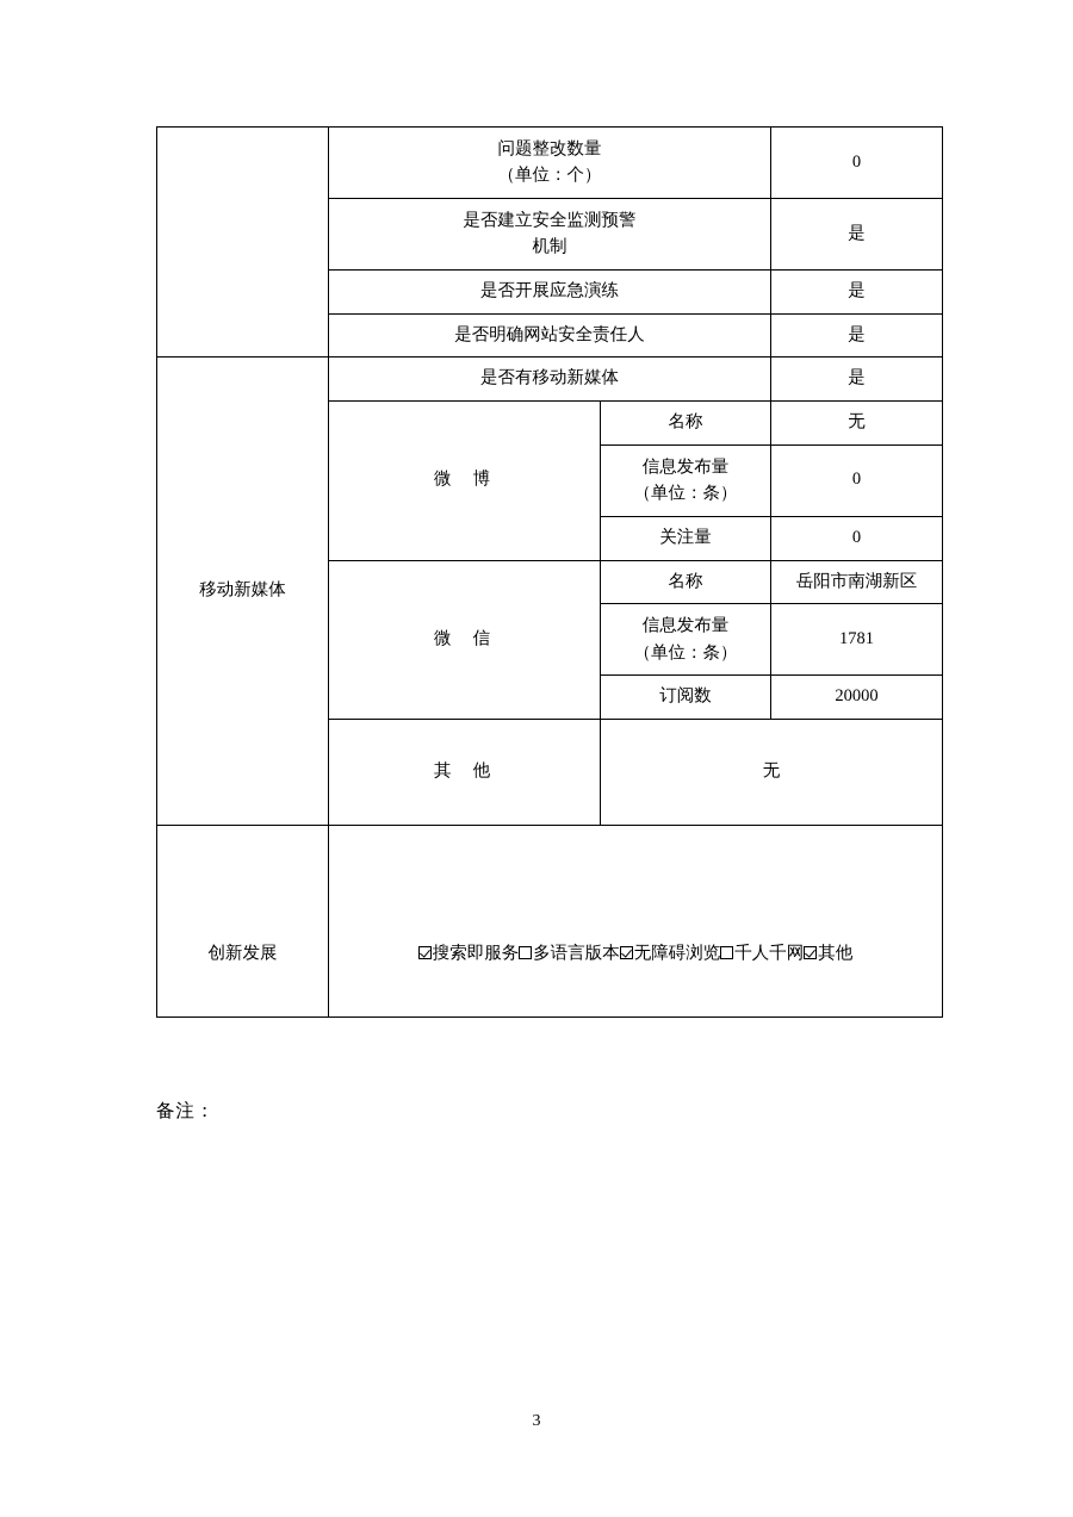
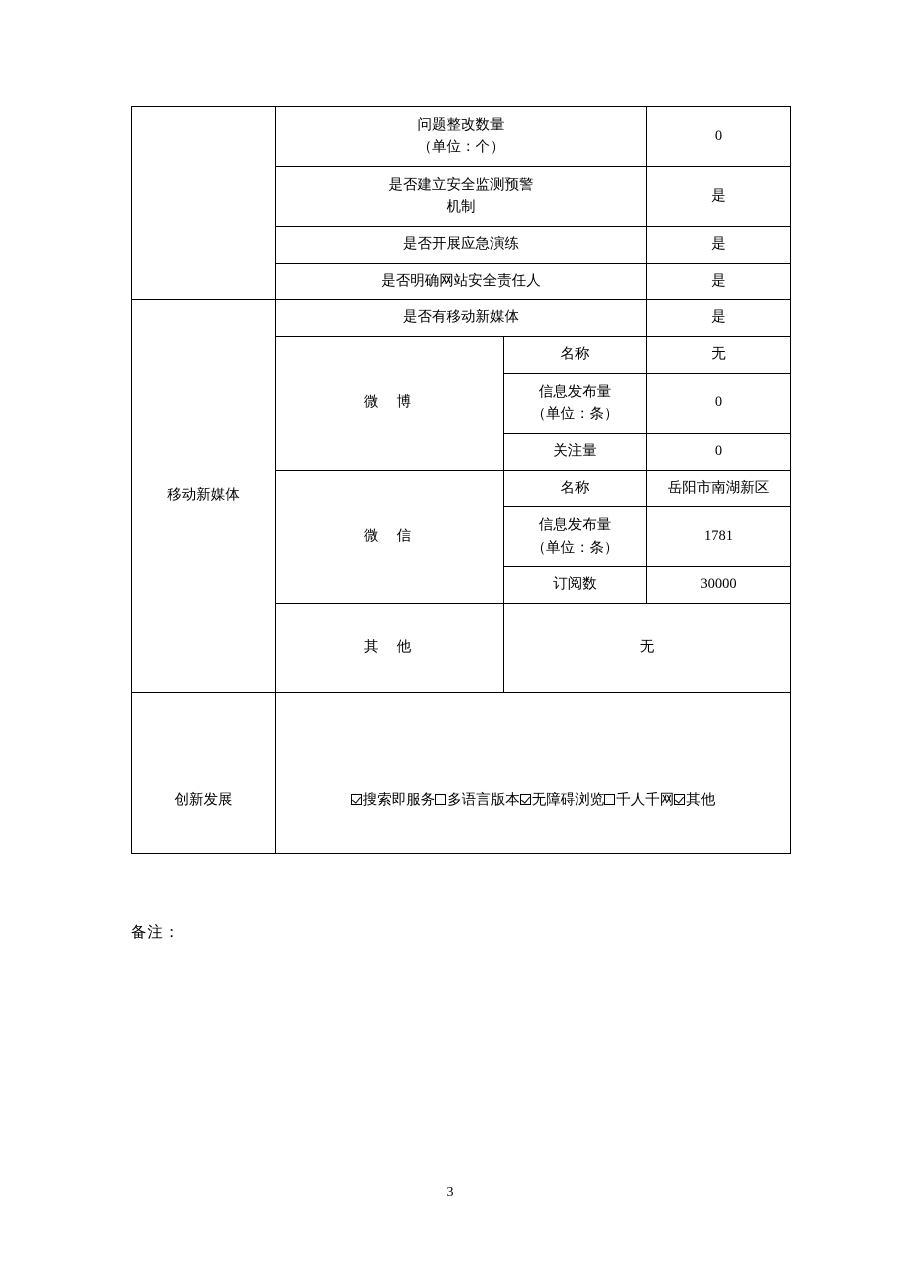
  	问题整改数量 （单位：个）	0
  是否建立安全监测预警 机制	是
  是否开展应急演练	是
  是否明确网站安全责任人	是
  移动新媒体	是否有移动新媒体	是
  微 博	名称	无
  信息发布量 （单位：条）	0
  关注量	0
  微 信	名称	岳阳市南湖新区
  信息发布量 （单位：条）	1781
- 订阅数	20000
+ 订阅数	30000
  其 他	无
  创新发展	搜索即服务 多语言版本 无障碍浏览 千人千网 其他
  备注：
  3
